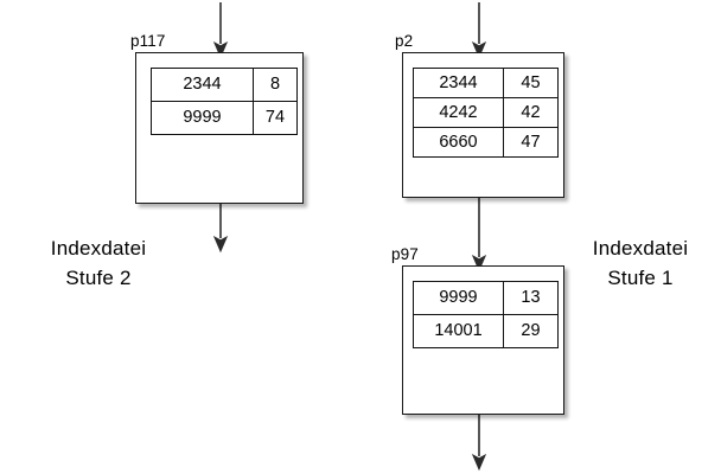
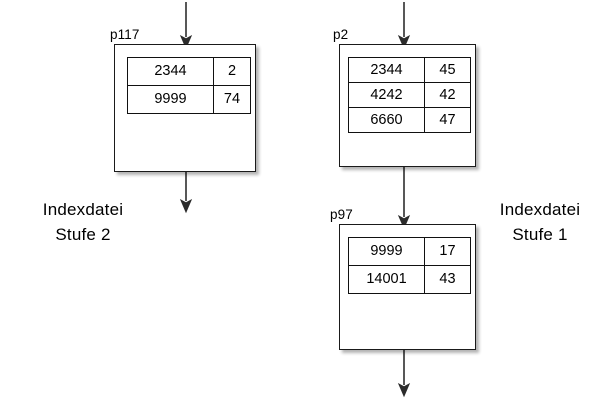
  p117
- 2344	8
+ 2344	2
  9999	74
  p2
  2344	45
  4242	42
  6660	47
  p97
- 9999	13
+ 9999	17
- 14001	29
+ 14001	43
  Indexdatei
  Stufe 2
  Indexdatei
  Stufe 1
